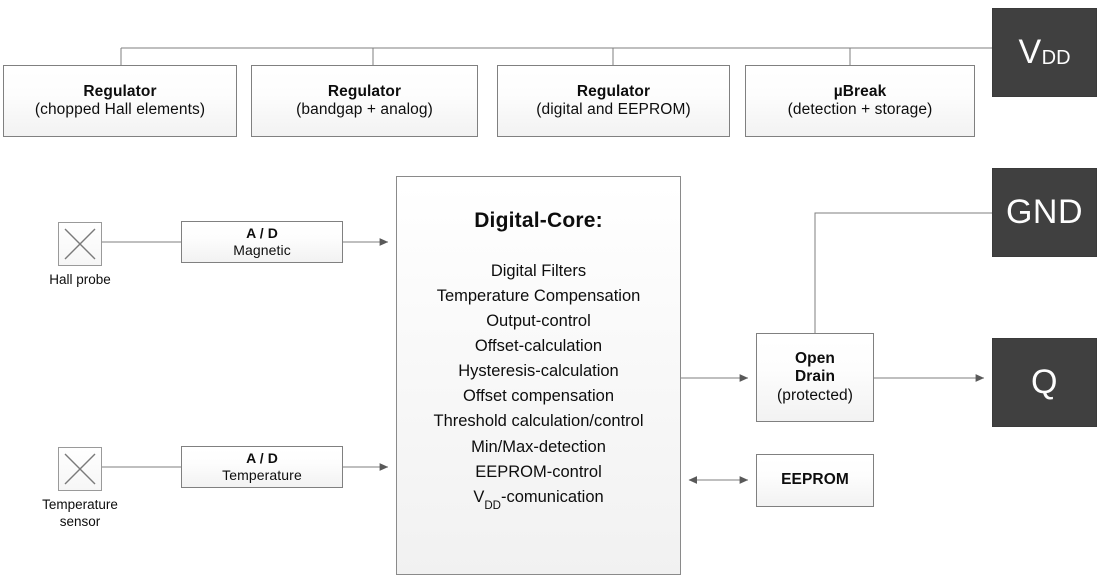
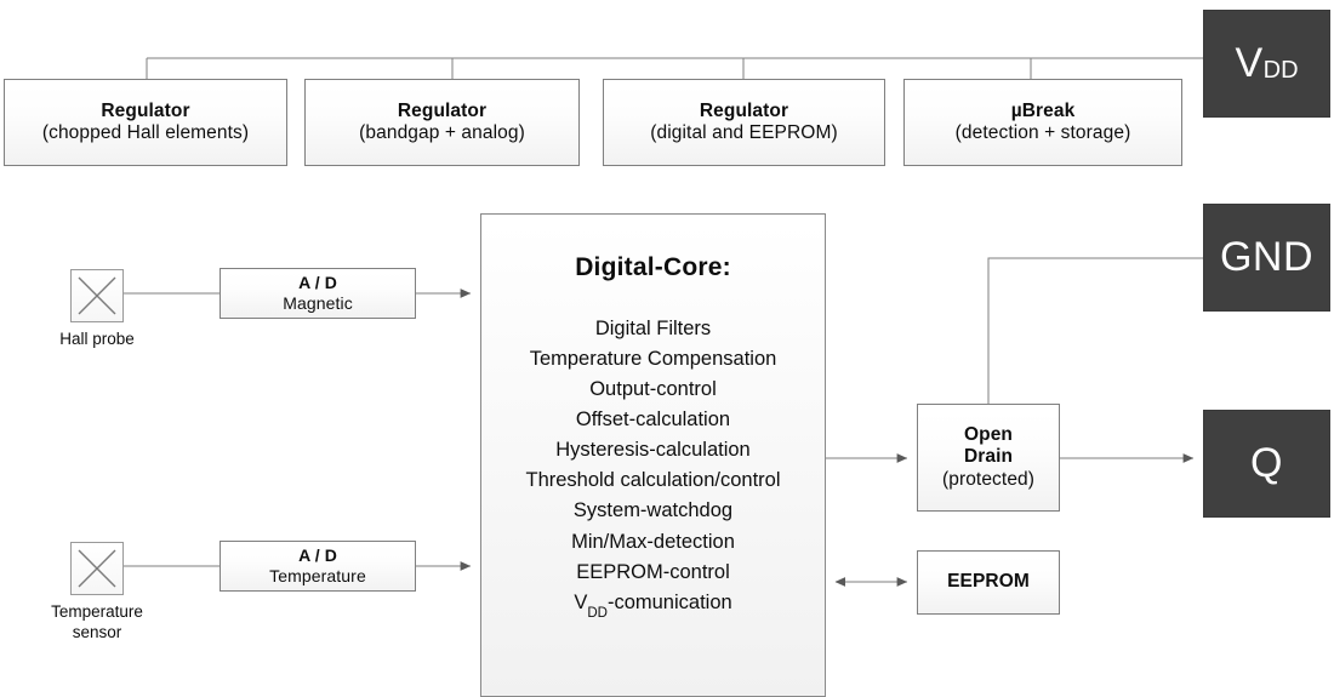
  Regulator
  (chopped Hall elements)
  Regulator
  (bandgap + analog)
  Regulator
  (digital and EEPROM)
  µBreak
  (detection + storage)
  V
  DD
  GND
  Q
  Hall probe
  Temperature
  sensor
  A / D
  Magnetic
  A / D
  Temperature
  Digital-Core:
  Digital Filters
  Temperature Compensation
  Output-control
  Offset-calculation
  Hysteresis-calculation
- Offset compensation
  Threshold calculation/control
+ System-watchdog
  Min/Max-detection
  EEPROM-control
  VDD-comunication
  Open
  Drain
  (protected)
  EEPROM
